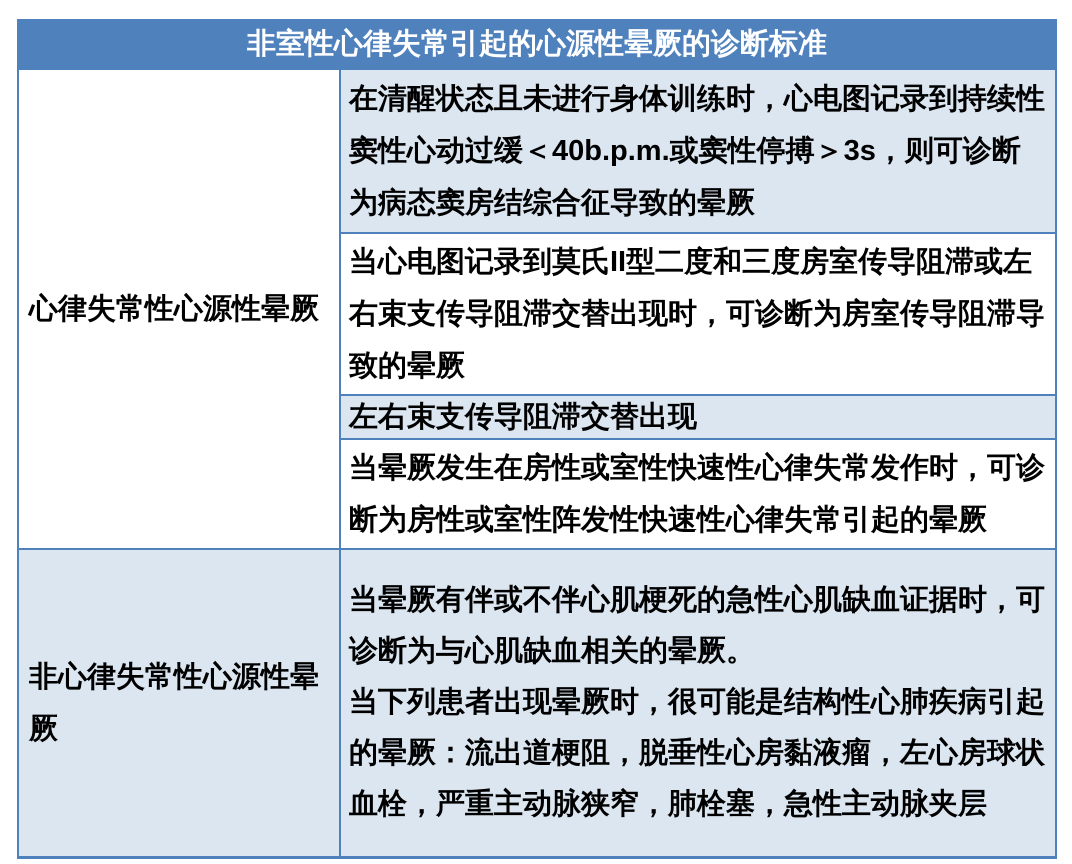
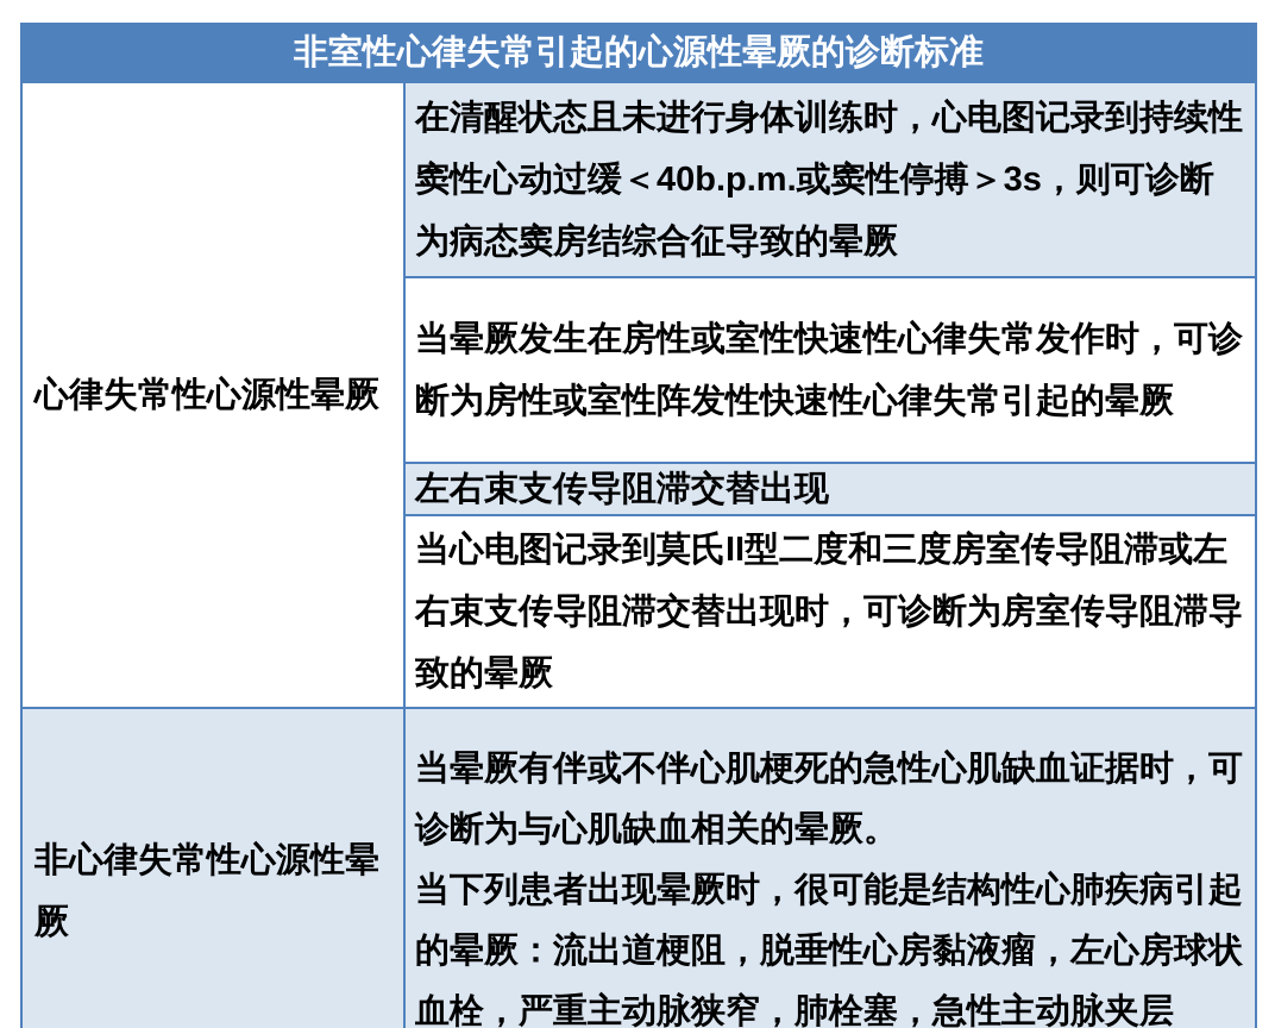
  非室性心律失常引起的心源性晕厥的诊断标准
  心律失常性心源性晕厥	在清醒状态且未进行身体训练时，心电图记录到持续性窦性心动过缓＜40b.p.m.或窦性停搏＞3s，则可诊断为病态窦房结综合征导致的晕厥
- 当心电图记录到莫氏II型二度和三度房室传导阻滞或左右束支传导阻滞交替出现时，可诊断为房室传导阻滞导致的晕厥
+ 当晕厥发生在房性或室性快速性心律失常发作时，可诊断为房性或室性阵发性快速性心律失常引起的晕厥
  左右束支传导阻滞交替出现
- 当晕厥发生在房性或室性快速性心律失常发作时，可诊断为房性或室性阵发性快速性心律失常引起的晕厥
+ 当心电图记录到莫氏II型二度和三度房室传导阻滞或左右束支传导阻滞交替出现时，可诊断为房室传导阻滞导致的晕厥
  非心律失常性心源性晕厥	当晕厥有伴或不伴心肌梗死的急性心肌缺血证据时，可诊断为与心肌缺血相关的晕厥。 当下列患者出现晕厥时，很可能是结构性心肺疾病引起的晕厥：流出道梗阻，脱垂性心房黏液瘤，左心房球状血栓，严重主动脉狭窄，肺栓塞，急性主动脉夹层
